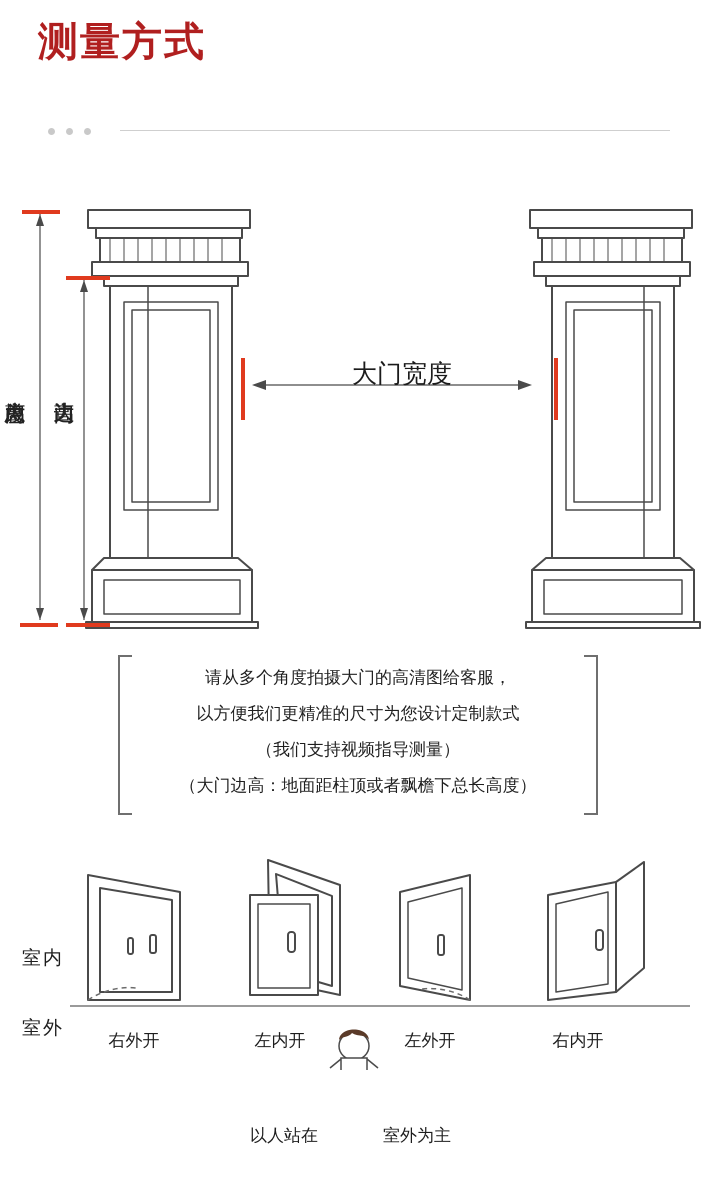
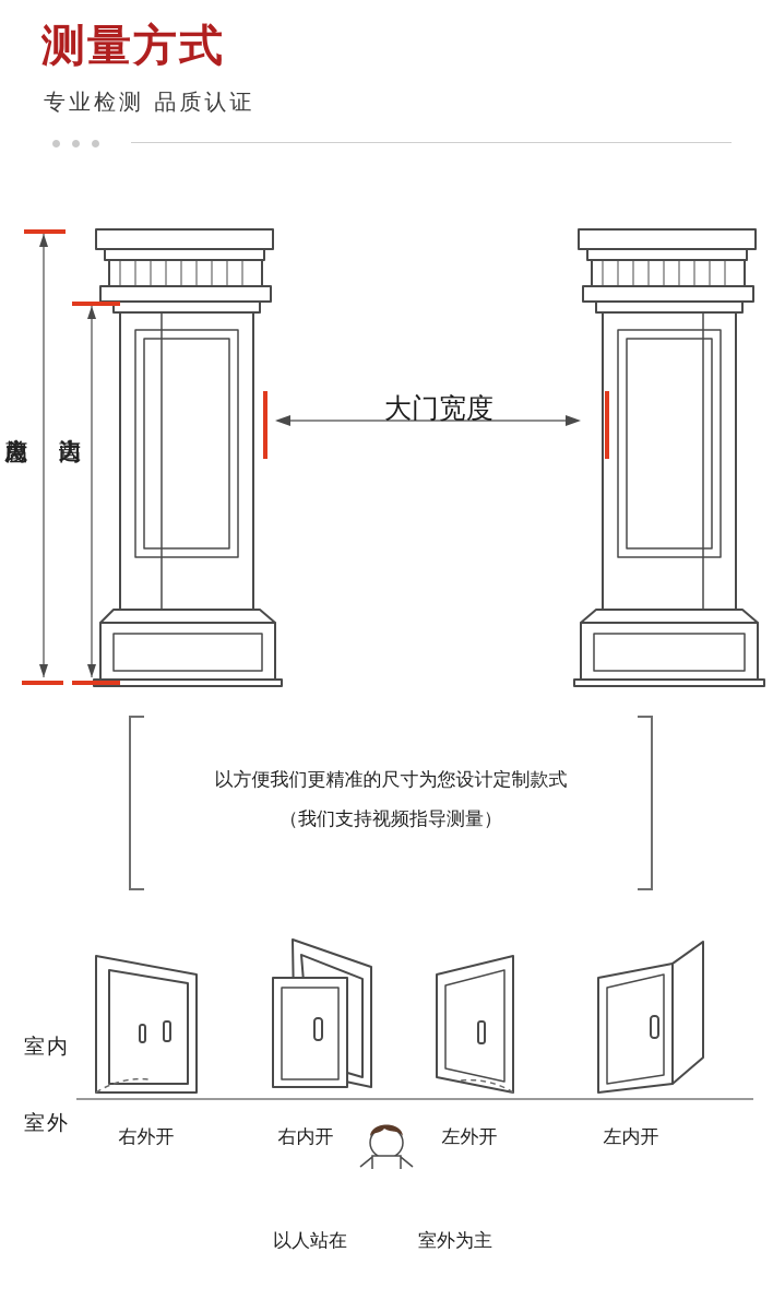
  测量方式
+ 专业检测 品质认证
  大门宽度
- 请从多个角度拍摄大门的高清图给客服，
  以方便我们更精准的尺寸为您设计定制款式
  （我们支持视频指导测量）
- （大门边高：地面距柱顶或者飘檐下总长高度）
  室内
  室外
  右外开
- 左内开
+ 右内开
  左外开
- 右内开
+ 左内开
  以人站在
  室外为主
